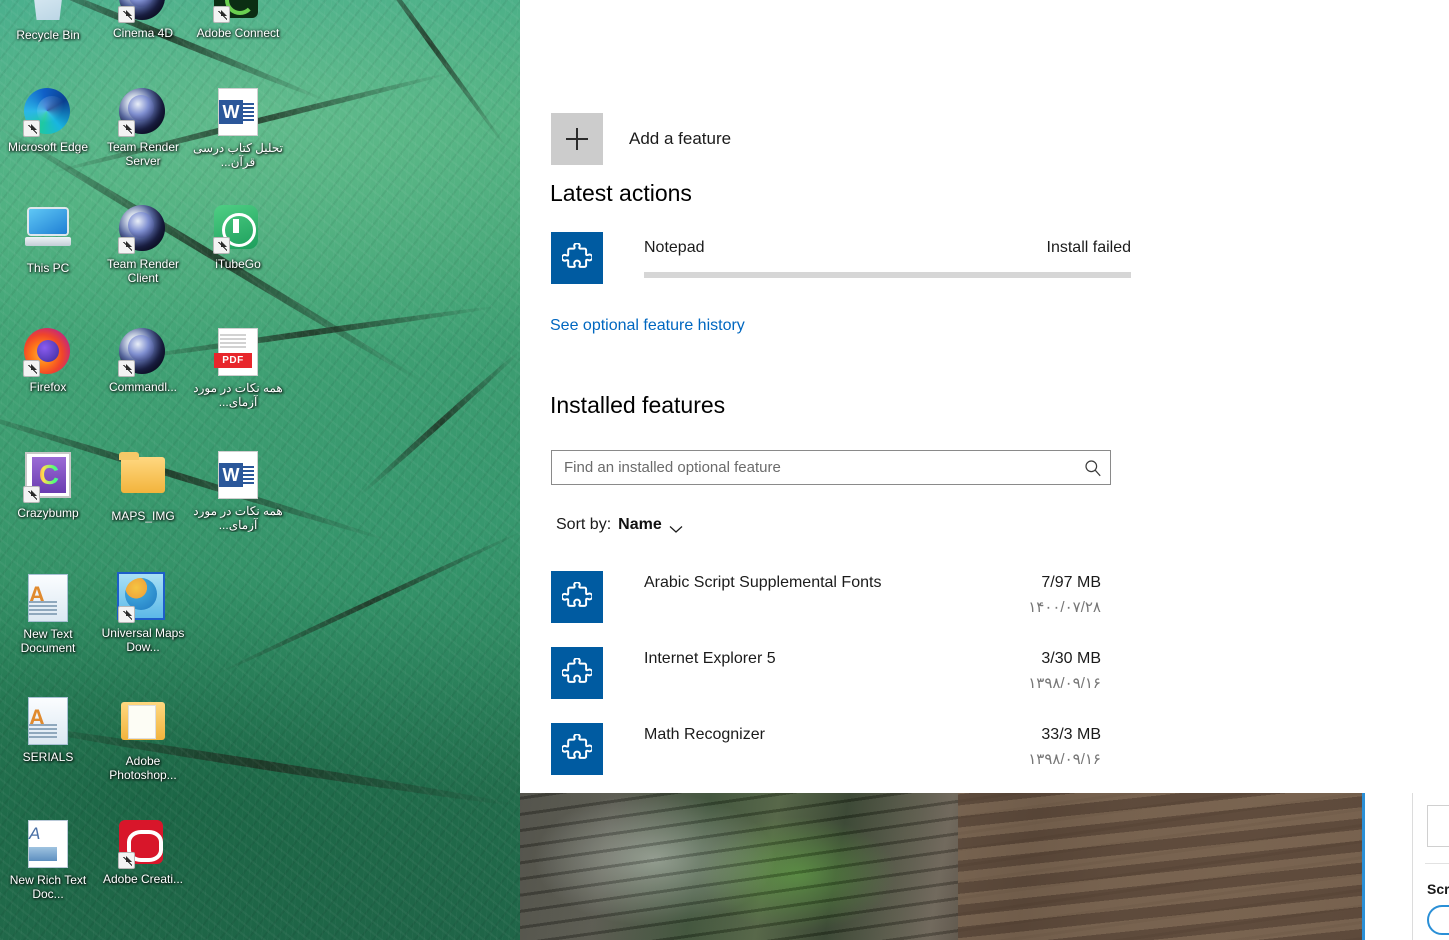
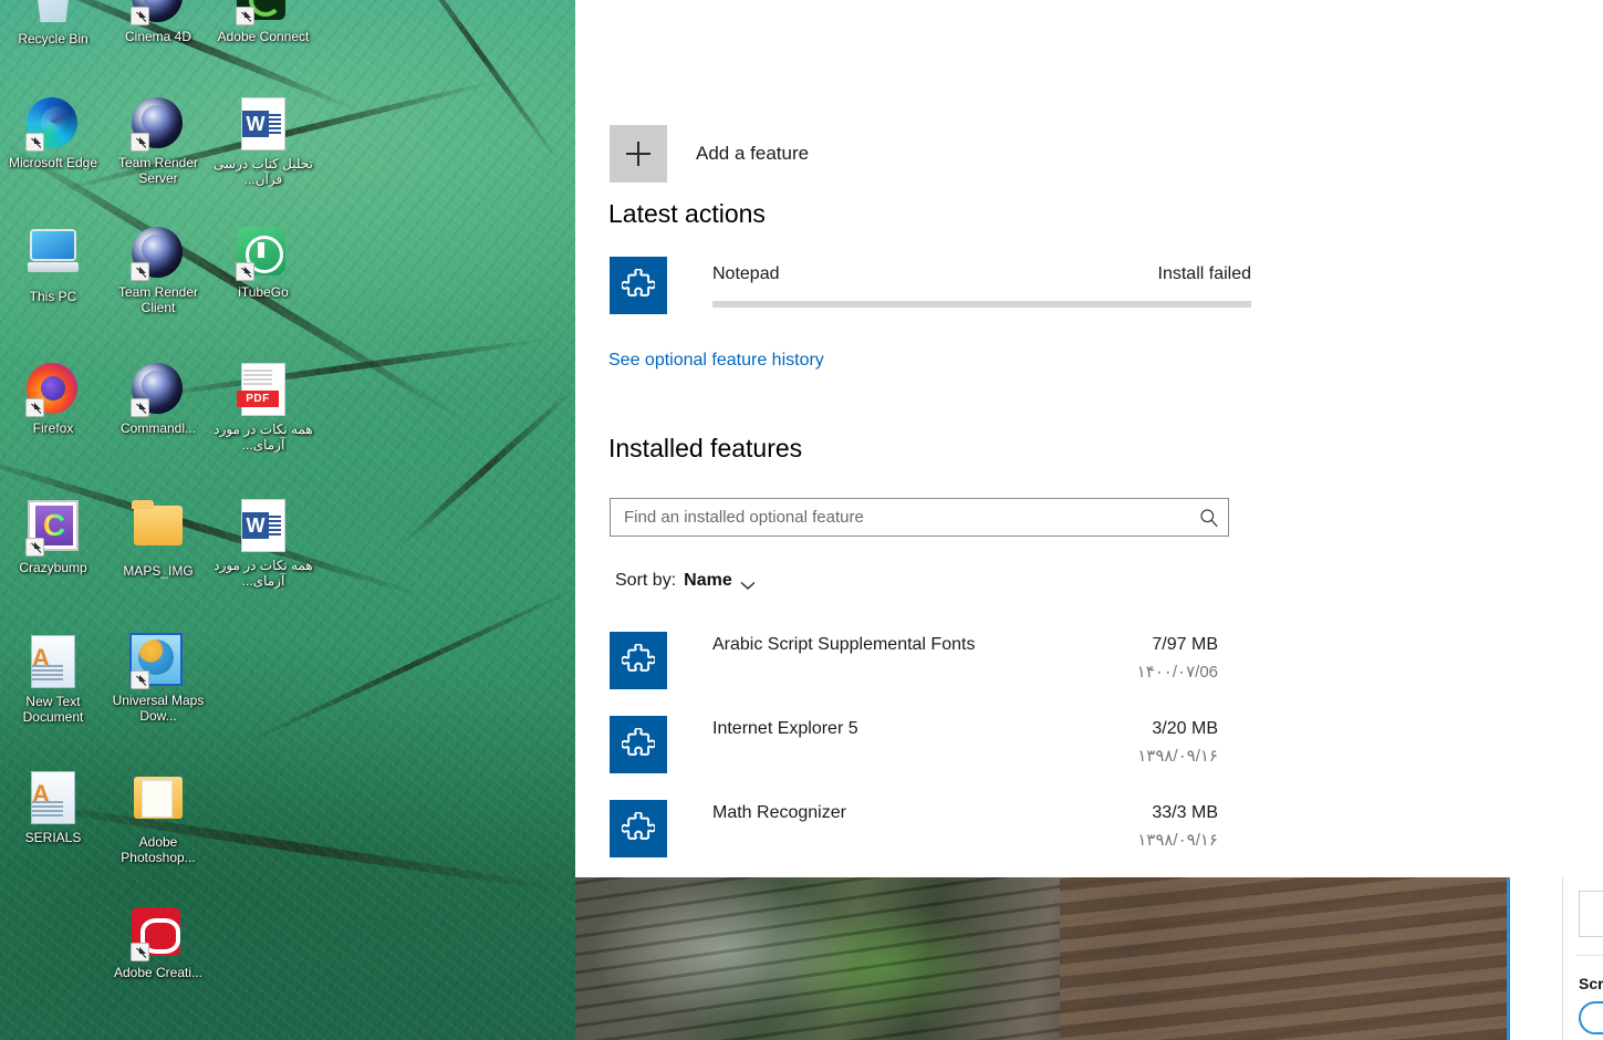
  Scr
  Recycle Bin
  Cinema 4D
  Adobe Connect
  Microsoft Edge
  Team Render Server
  تحلیل کتاب درسی قرآن...
  This PC
  Team Render Client
  iTubeGo
  Firefox
  Commandl...
  همه نکات در مورد آزمای...
  Crazybump
  MAPS_IMG
  همه نکات در مورد آزمای...
  New Text Document
  Universal Maps Dow...
  SERIALS
  Adobe Photoshop...
- New Rich Text Doc...
  Adobe Creati...
  Add a feature
  Latest actions
  Notepad
  Install failed
  See optional feature history
  Installed features
  Find an installed optional feature
  Sort by:
  Name
  Arabic Script Supplemental Fonts
  7/97 MB
- ۱۴۰۰/۰۷/۲۸
+ ۱۴۰۰/۰۷/06
  Internet Explorer 5
- 3/30 MB
+ 3/20 MB
  ۱۳۹۸/۰۹/۱۶
  Math Recognizer
  33/3 MB
  ۱۳۹۸/۰۹/۱۶
